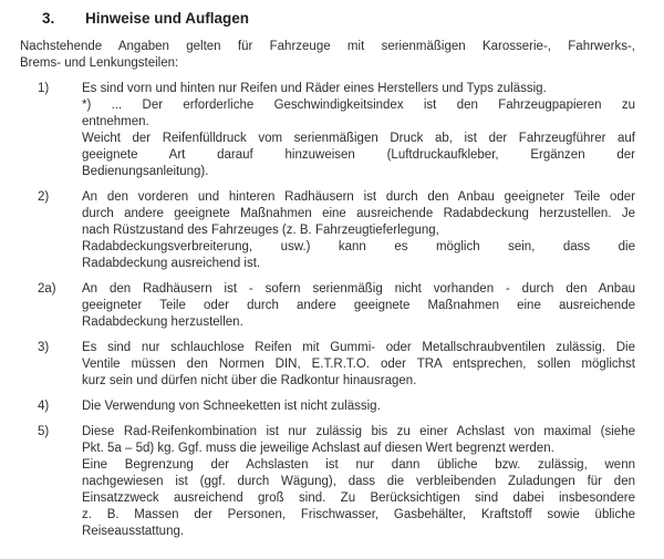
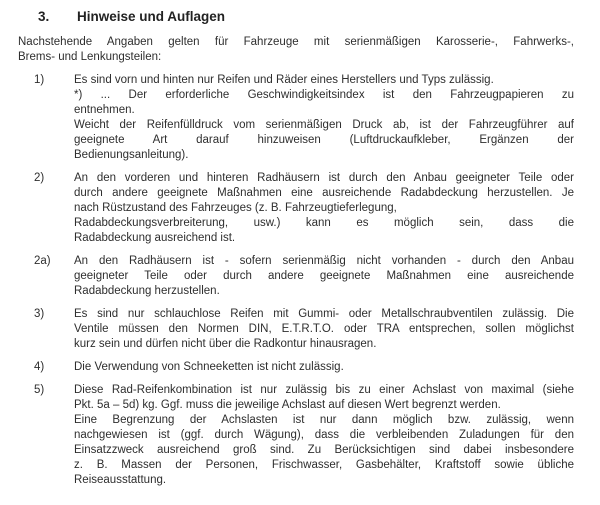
  3.
  Hinweise und Auflagen
  Nachstehende Angaben gelten für Fahrzeuge mit serienmäßigen Karosserie-, Fahrwerks-,
  Brems- und Lenkungsteilen:
  1)
  Es sind vorn und hinten nur Reifen und Räder eines Herstellers und Typs zulässig.
  *) ... Der erforderliche Geschwindigkeitsindex ist den Fahrzeugpapieren zu
  entnehmen.
  Weicht der Reifenfülldruck vom serienmäßigen Druck ab, ist der Fahrzeugführer auf
  geeignete Art darauf hinzuweisen (Luftdruckaufkleber, Ergänzen der
  Bedienungsanleitung).
  2)
  An den vorderen und hinteren Radhäusern ist durch den Anbau geeigneter Teile oder
  durch andere geeignete Maßnahmen eine ausreichende Radabdeckung herzustellen. Je
  nach Rüstzustand des Fahrzeuges (z. B. Fahrzeugtieferlegung,
  Radabdeckungsverbreiterung, usw.) kann es möglich sein, dass die
  Radabdeckung ausreichend ist.
  2a)
  An den Radhäusern ist - sofern serienmäßig nicht vorhanden - durch den Anbau
  geeigneter Teile oder durch andere geeignete Maßnahmen eine ausreichende
  Radabdeckung herzustellen.
  3)
  Es sind nur schlauchlose Reifen mit Gummi- oder Metallschraubventilen zulässig. Die
  Ventile müssen den Normen DIN, E.T.R.T.O. oder TRA entsprechen, sollen möglichst
  kurz sein und dürfen nicht über die Radkontur hinausragen.
  4)
  Die Verwendung von Schneeketten ist nicht zulässig.
  5)
  Diese Rad-Reifenkombination ist nur zulässig bis zu einer Achslast von maximal (siehe
  Pkt. 5a – 5d) kg. Ggf. muss die jeweilige Achslast auf diesen Wert begrenzt werden.
- Eine Begrenzung der Achslasten ist nur dann übliche bzw. zulässig, wenn
+ Eine Begrenzung der Achslasten ist nur dann möglich bzw. zulässig, wenn
  nachgewiesen ist (ggf. durch Wägung), dass die verbleibenden Zuladungen für den
  Einsatzzweck ausreichend groß sind. Zu Berücksichtigen sind dabei insbesondere
  z. B. Massen der Personen, Frischwasser, Gasbehälter, Kraftstoff sowie übliche
  Reiseausstattung.
